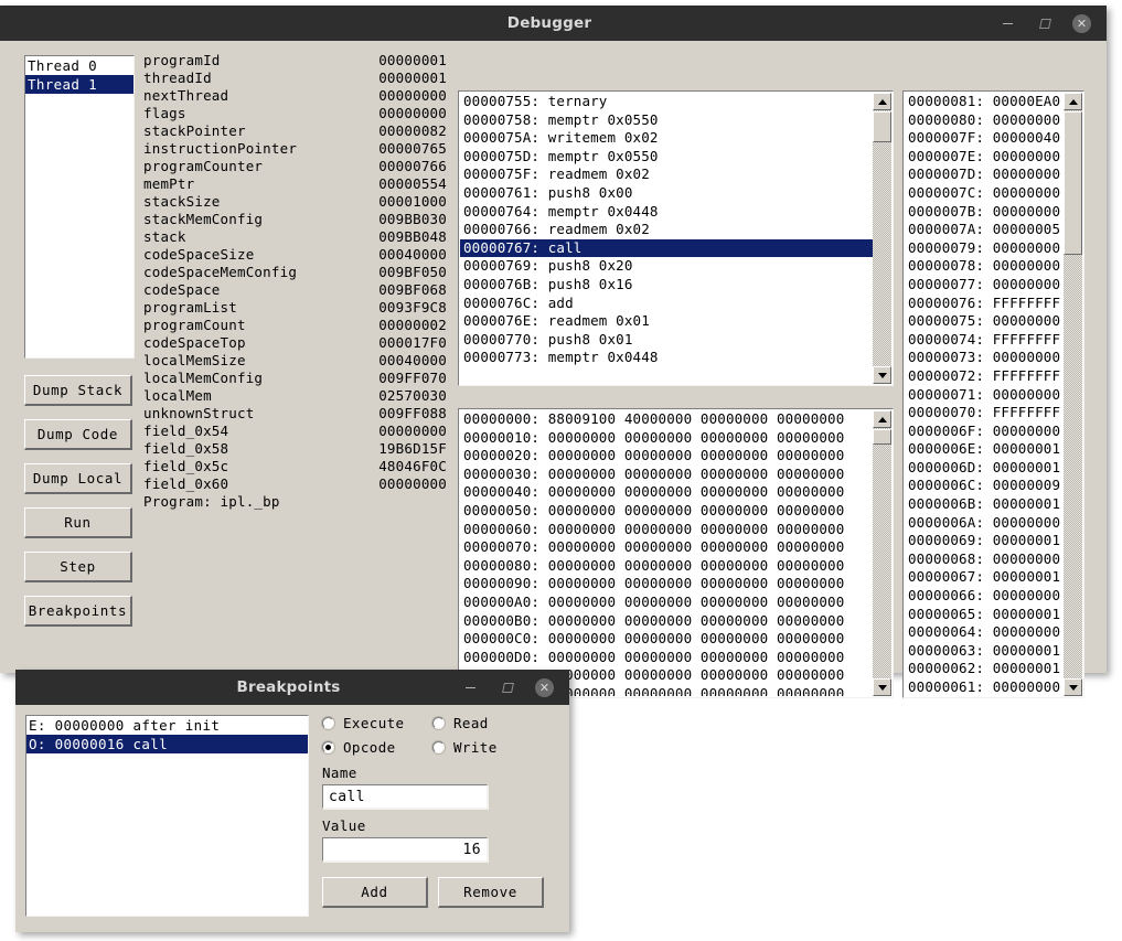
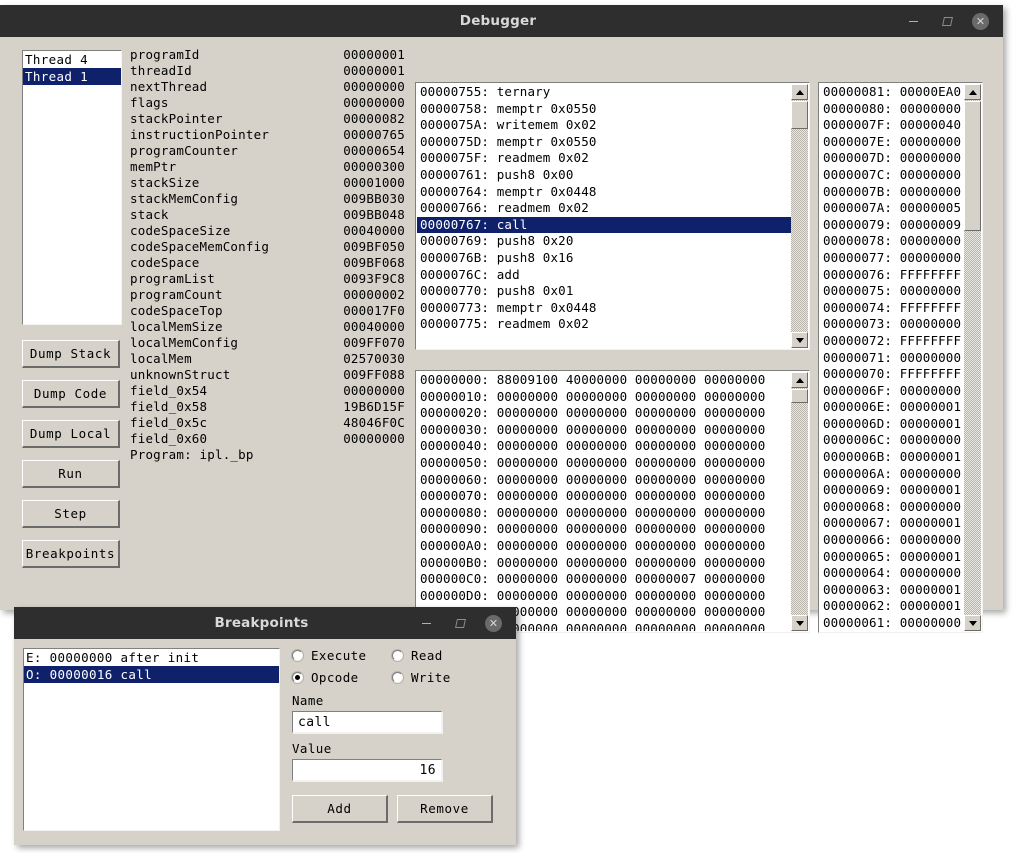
  Debugger
  ✕
- Thread 0
+ Thread 4
  Thread 1
  Dump Stack
  Dump Code
  Dump Local
  Run
  Step
  Breakpoints
  programId
  00000001
  threadId
  00000001
  nextThread
  00000000
  flags
  00000000
  stackPointer
  00000082
  instructionPointer
  00000765
  programCounter
- 00000766
+ 00000654
  memPtr
- 00000554
+ 00000300
  stackSize
  00001000
  stackMemConfig
  009BB030
  stack
  009BB048
  codeSpaceSize
  00040000
  codeSpaceMemConfig
  009BF050
  codeSpace
  009BF068
  programList
  0093F9C8
  programCount
  00000002
  codeSpaceTop
  000017F0
  localMemSize
  00040000
  localMemConfig
  009FF070
  localMem
  02570030
  unknownStruct
  009FF088
  field_0x54
  00000000
  field_0x58
  19B6D15F
  field_0x5c
  48046F0C
  field_0x60
  00000000
  Program: ipl._bp
  00000755: ternary
  00000758: memptr 0x0550
  0000075A: writemem 0x02
  0000075D: memptr 0x0550
  0000075F: readmem 0x02
  00000761: push8 0x00
  00000764: memptr 0x0448
  00000766: readmem 0x02
  00000767: call
  00000769: push8 0x20
  0000076B: push8 0x16
  0000076C: add
- 0000076E: readmem 0x01
  00000770: push8 0x01
  00000773: memptr 0x0448
+ 00000775: readmem 0x02
  00000000: 88009100 40000000 00000000 00000000
  00000010: 00000000 00000000 00000000 00000000
  00000020: 00000000 00000000 00000000 00000000
  00000030: 00000000 00000000 00000000 00000000
  00000040: 00000000 00000000 00000000 00000000
  00000050: 00000000 00000000 00000000 00000000
  00000060: 00000000 00000000 00000000 00000000
  00000070: 00000000 00000000 00000000 00000000
  00000080: 00000000 00000000 00000000 00000000
  00000090: 00000000 00000000 00000000 00000000
  000000A0: 00000000 00000000 00000000 00000000
  000000B0: 00000000 00000000 00000000 00000000
- 000000C0: 00000000 00000000 00000000 00000000
+ 000000C0: 00000000 00000000 00000007 00000000
  000000D0: 00000000 00000000 00000000 00000000
  00000 00000000 00000000 00000000
  00000 00000000 00000000 00000000
  00000081: 00000EA0
  00000080: 00000000
  0000007F: 00000040
  0000007E: 00000000
  0000007D: 00000000
  0000007C: 00000000
  0000007B: 00000000
  0000007A: 00000005
- 00000079: 00000000
+ 00000079: 00000009
  00000078: 00000000
  00000077: 00000000
  00000076: FFFFFFFF
  00000075: 00000000
  00000074: FFFFFFFF
  00000073: 00000000
  00000072: FFFFFFFF
  00000071: 00000000
  00000070: FFFFFFFF
  0000006F: 00000000
  0000006E: 00000001
  0000006D: 00000001
- 0000006C: 00000009
+ 0000006C: 00000000
  0000006B: 00000001
  0000006A: 00000000
  00000069: 00000001
  00000068: 00000000
  00000067: 00000001
  00000066: 00000000
  00000065: 00000001
  00000064: 00000000
  00000063: 00000001
  00000062: 00000001
  00000061: 00000000
  Breakpoints
  ✕
  E: 00000000 after init
  O: 00000016 call
  Execute
  Read
  Opcode
  Write
  Name
  call
  Value
  16
  Add
  Remove
